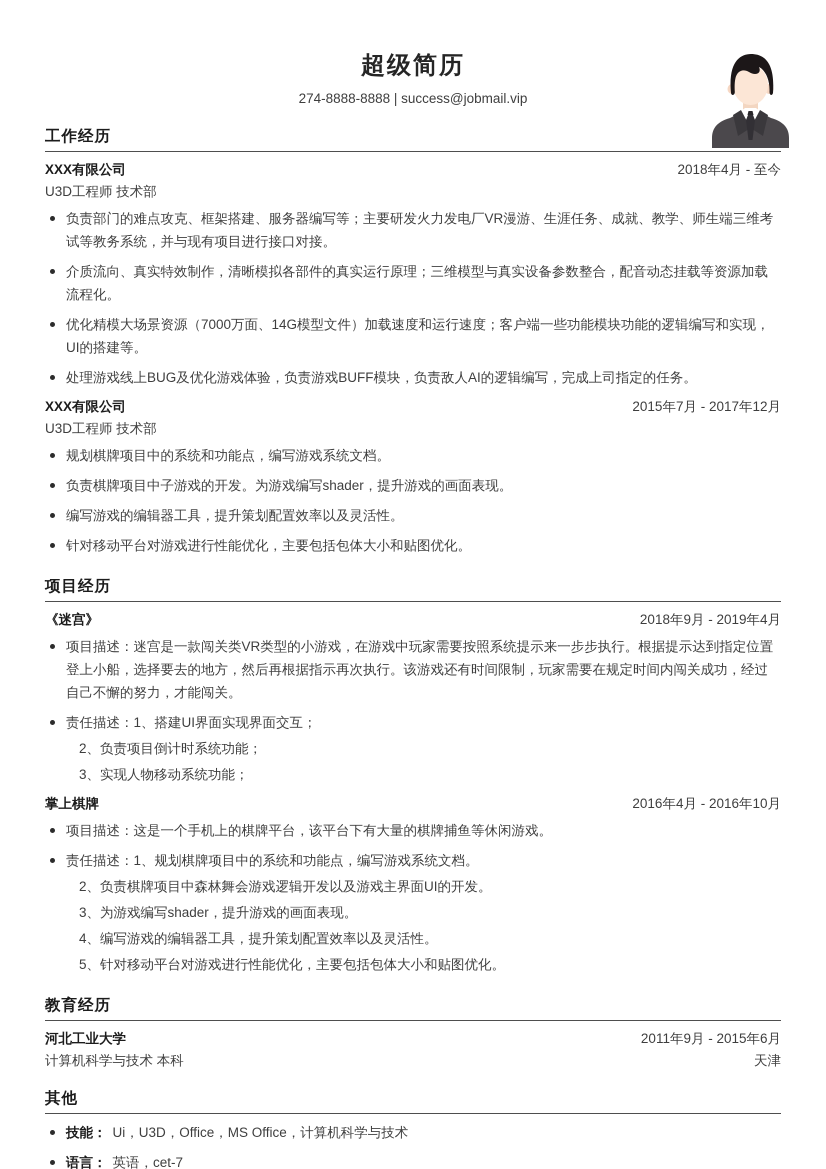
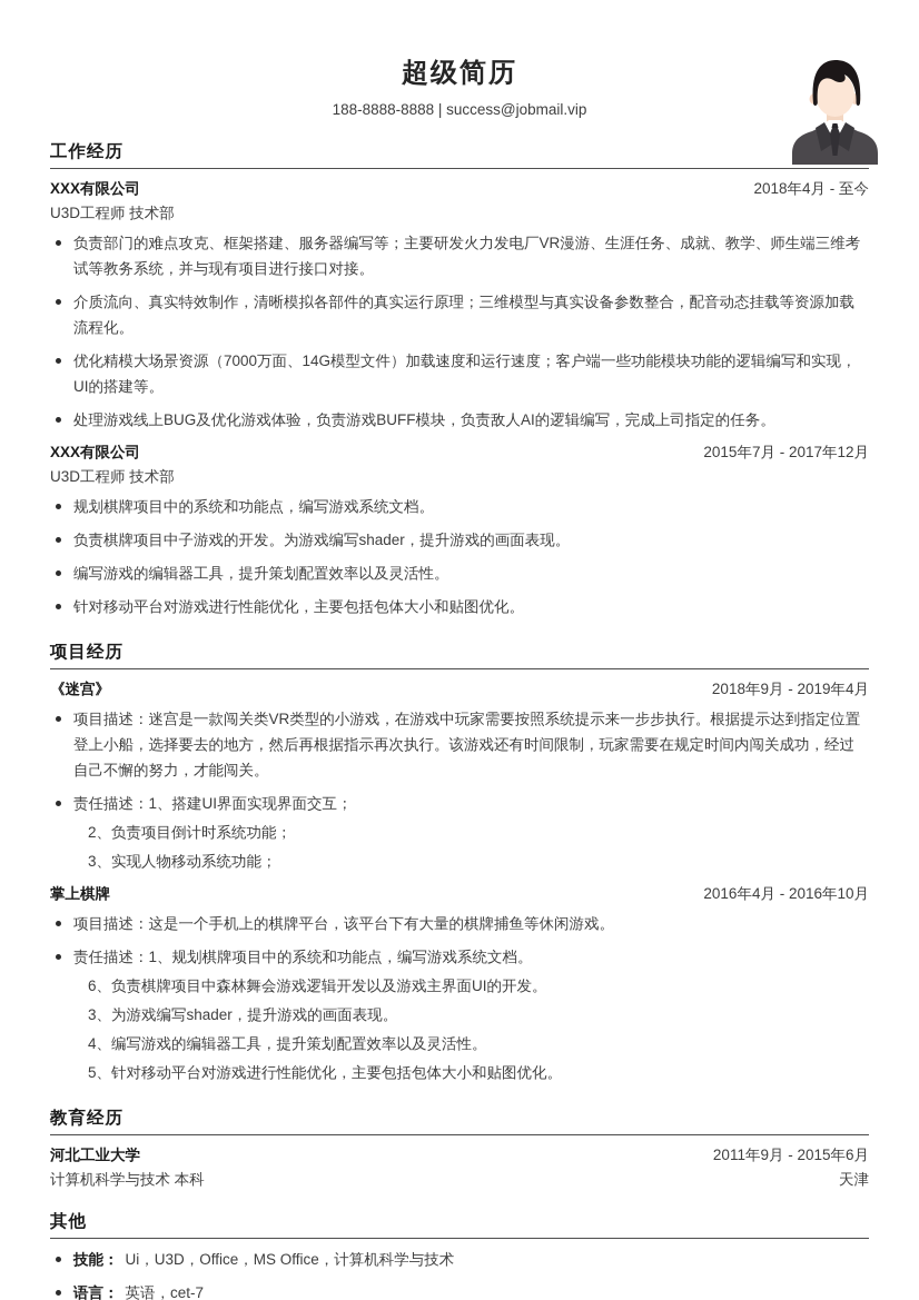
  超级简历
- 274-8888-8888 | success@jobmail.vip
+ 188-8888-8888 | success@jobmail.vip
  工作经历
  XXX有限公司
  2018年4月 - 至今
  U3D工程师 技术部
  负责部门的难点攻克、框架搭建、服务器编写等；主要研发火力发电厂VR漫游、生涯任务、成就、教学、师生端三维考试等教务系统，并与现有项目进行接口对接。
  介质流向、真实特效制作，清晰模拟各部件的真实运行原理；三维模型与真实设备参数整合，配音动态挂载等资源加载流程化。
  优化精模大场景资源（7000万面、14G模型文件）加载速度和运行速度；客户端一些功能模块功能的逻辑编写和实现，UI的搭建等。
  处理游戏线上BUG及优化游戏体验，负责游戏BUFF模块，负责敌人AI的逻辑编写，完成上司指定的任务。
  XXX有限公司
  2015年7月 - 2017年12月
  U3D工程师 技术部
  规划棋牌项目中的系统和功能点，编写游戏系统文档。
  负责棋牌项目中子游戏的开发。为游戏编写shader，提升游戏的画面表现。
  编写游戏的编辑器工具，提升策划配置效率以及灵活性。
  针对移动平台对游戏进行性能优化，主要包括包体大小和贴图优化。
  项目经历
  《迷宫》
  2018年9月 - 2019年4月
  项目描述：迷宫是一款闯关类VR类型的小游戏，在游戏中玩家需要按照系统提示来一步步执行。根据提示达到指定位置登上小船，选择要去的地方，然后再根据指示再次执行。该游戏还有时间限制，玩家需要在规定时间内闯关成功，经过自己不懈的努力，才能闯关。
  责任描述：1、搭建UI界面实现界面交互；
  2、负责项目倒计时系统功能；
  3、实现人物移动系统功能；
  掌上棋牌
  2016年4月 - 2016年10月
  项目描述：这是一个手机上的棋牌平台，该平台下有大量的棋牌捕鱼等休闲游戏。
  责任描述：1、规划棋牌项目中的系统和功能点，编写游戏系统文档。
- 2、负责棋牌项目中森林舞会游戏逻辑开发以及游戏主界面UI的开发。
+ 6、负责棋牌项目中森林舞会游戏逻辑开发以及游戏主界面UI的开发。
  3、为游戏编写shader，提升游戏的画面表现。
  4、编写游戏的编辑器工具，提升策划配置效率以及灵活性。
  5、针对移动平台对游戏进行性能优化，主要包括包体大小和贴图优化。
  教育经历
  河北工业大学
  2011年9月 - 2015年6月
  计算机科学与技术 本科
  天津
  其他
  技能： Ui，U3D，Office，MS Office，计算机科学与技术
  语言： 英语，cet-7
